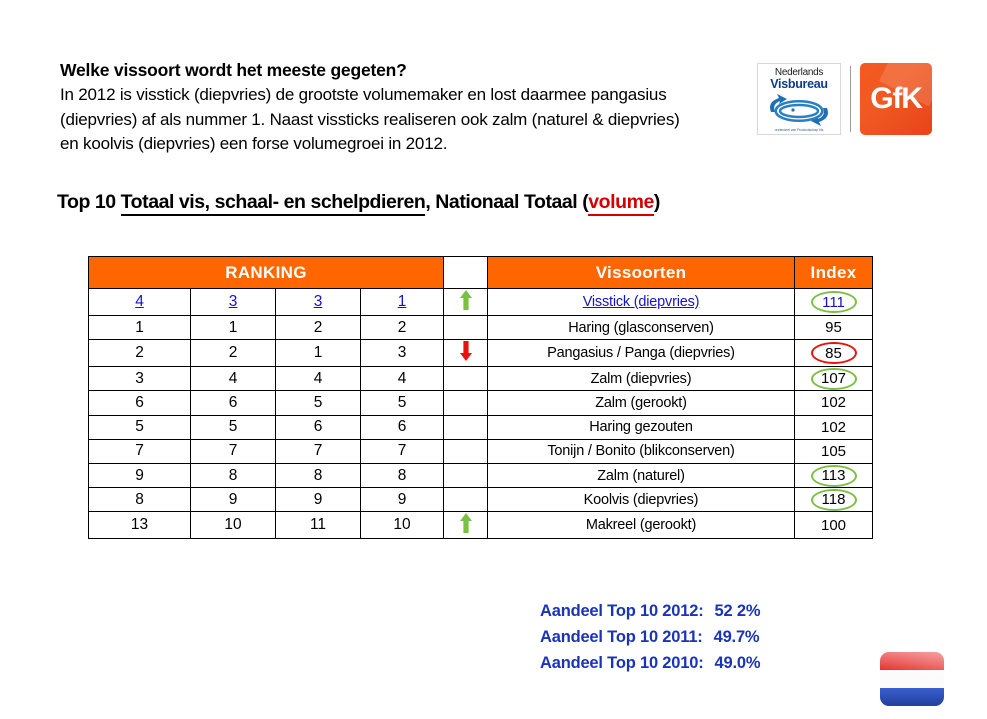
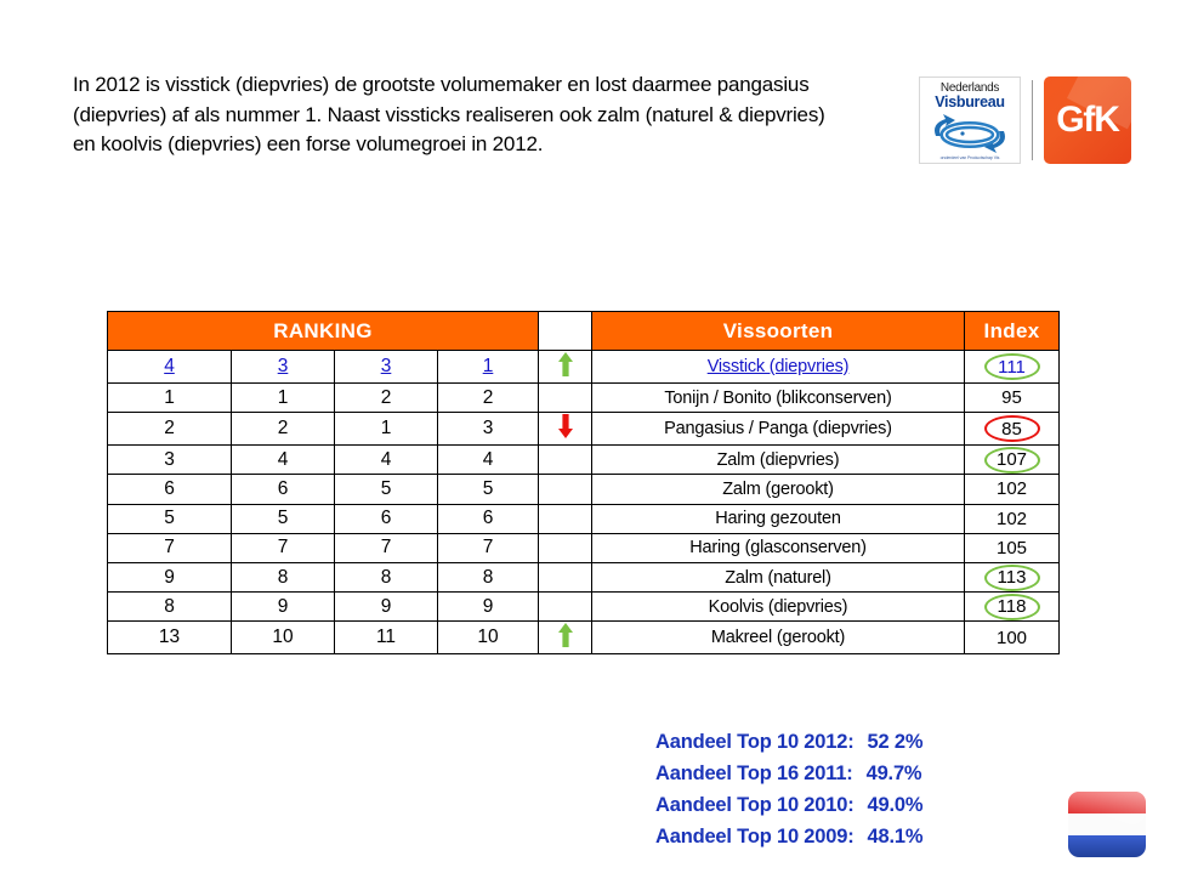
- Welke vissoort wordt het meeste gegeten?
  In 2012 is visstick (diepvries) de grootste volumemaker en lost daarmee pangasius
  (diepvries) af als nummer 1. Naast vissticks realiseren ook zalm (naturel & diepvries)
  en koolvis (diepvries) een forse volumegroei in 2012.
  Nederlands
  Visbureau
  GfK
- Top 10 Totaal vis, schaal- en schelpdieren, Nationaal Totaal (volume)
  RANKING		Vissoorten	Index
  4	3	3	1		Visstick (diepvries)	111
- 1	1	2	2		Haring (glasconserven)	95
+ 1	1	2	2		Tonijn / Bonito (blikconserven)	95
  2	2	1	3		Pangasius / Panga (diepvries)	85
  3	4	4	4		Zalm (diepvries)	107
  6	6	5	5		Zalm (gerookt)	102
  5	5	6	6		Haring gezouten	102
- 7	7	7	7		Tonijn / Bonito (blikconserven)	105
+ 7	7	7	7		Haring (glasconserven)	105
  9	8	8	8		Zalm (naturel)	113
  8	9	9	9		Koolvis (diepvries)	118
  13	10	11	10		Makreel (gerookt)	100
  Aandeel Top 10 2012:
  52 2%
- Aandeel Top 10 2011:
+ Aandeel Top 16 2011:
  49.7%
  Aandeel Top 10 2010:
  49.0%
+ Aandeel Top 10 2009:
+ 48.1%
